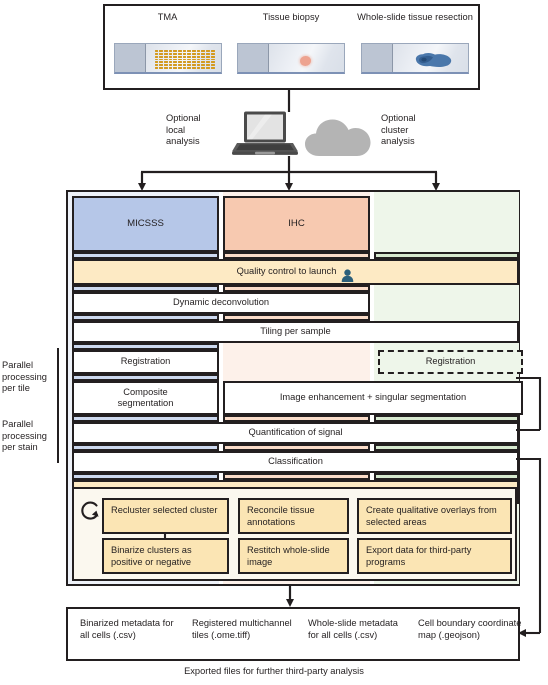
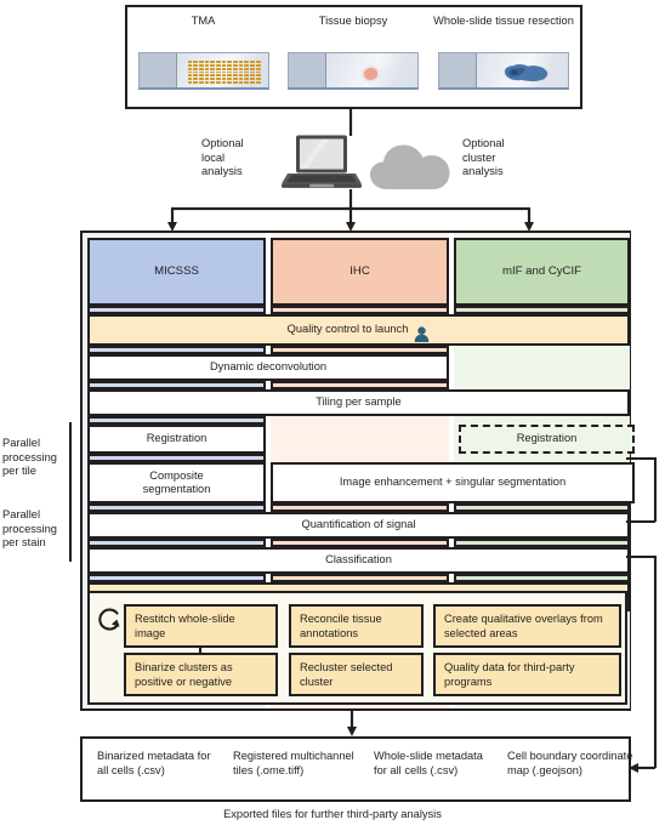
  TMA
  Tissue biopsy
  Whole-slide tissue resection
  Optional
  local
  analysis
  Optional
  cluster
  analysis
  Parallel
  processing
  per tile
  Parallel
  processing
  per stain
  MICSSS
  IHC
+ mIF and CyCIF
  Quality control to launch
  Dynamic deconvolution
  Tiling per sample
  Registration
  Registration
  Composite
  segmentation
  Image enhancement + singular segmentation
  Quantification of signal
  Classification
- Recluster selected cluster
+ Restitch whole-slide image
  Reconcile tissue annotations
  Create qualitative overlays from selected areas
  Binarize clusters as positive or negative
- Restitch whole-slide image
+ Recluster selected cluster
- Export data for third-party programs
+ Quality data for third-party programs
  Binarized metadata for all cells (.csv)
  Registered multichannel tiles (.ome.tiff)
  Whole-slide metadata for all cells (.csv)
  Cell boundary coordinate map (.geojson)
  Exported files for further third-party analysis
